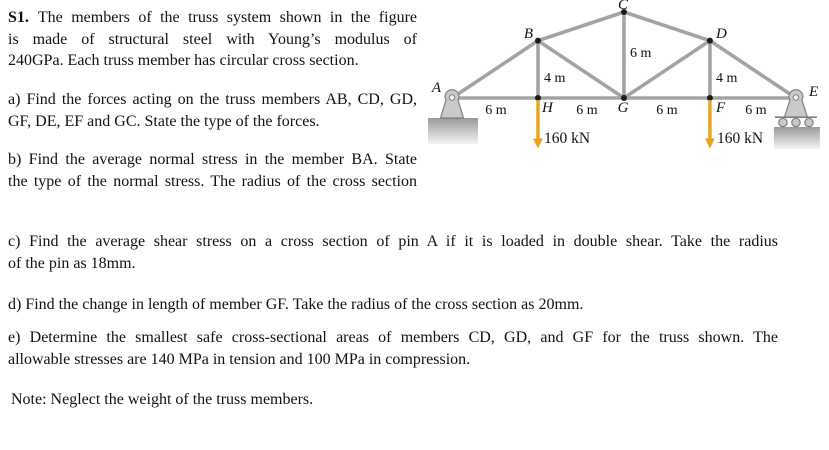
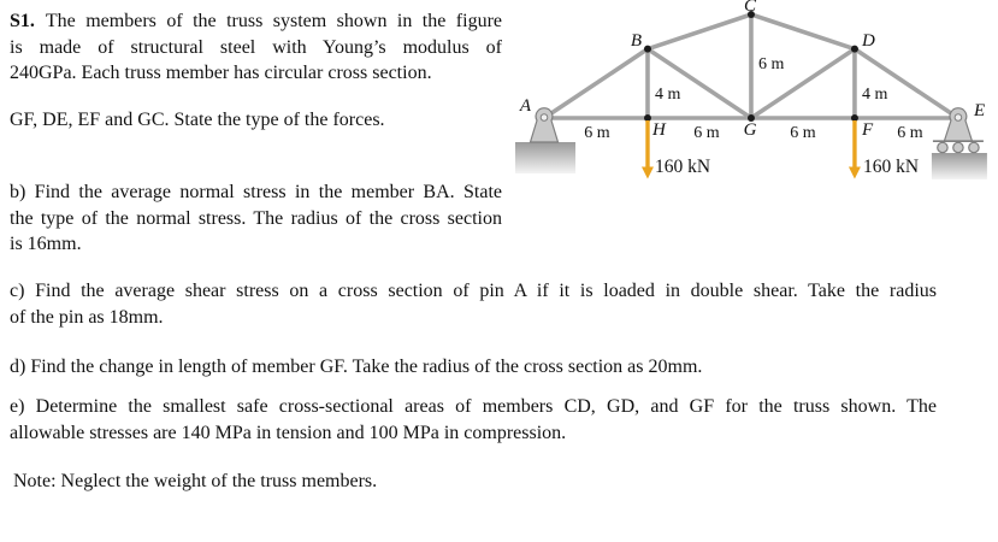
  S1. The members of the truss system shown in the figure
  is made of structural steel with Young’s modulus of
  240GPa. Each truss member has circular cross section.
- a) Find the forces acting on the truss members AB, CD, GD,
  GF, DE, EF and GC. State the type of the forces.
  b) Find the average normal stress in the member BA. State
  the type of the normal stress. The radius of the cross section
+ is 16mm.
  c) Find the average shear stress on a cross section of pin A if it is loaded in double shear. Take the radius
  of the pin as 18mm.
  d) Find the change in length of member GF. Take the radius of the cross section as 20mm.
  e) Determine the smallest safe cross-sectional areas of members CD, GD, and GF for the truss shown. The
  allowable stresses are 140 MPa in tension and 100 MPa in compression.
  Note: Neglect the weight of the truss members.
  160 kN
  160 kN
  6 m
  6 m
  6 m
  6 m
  4 m
  6 m
  4 m
  A
  H
  G
  F
  E
  B
  C
  D
